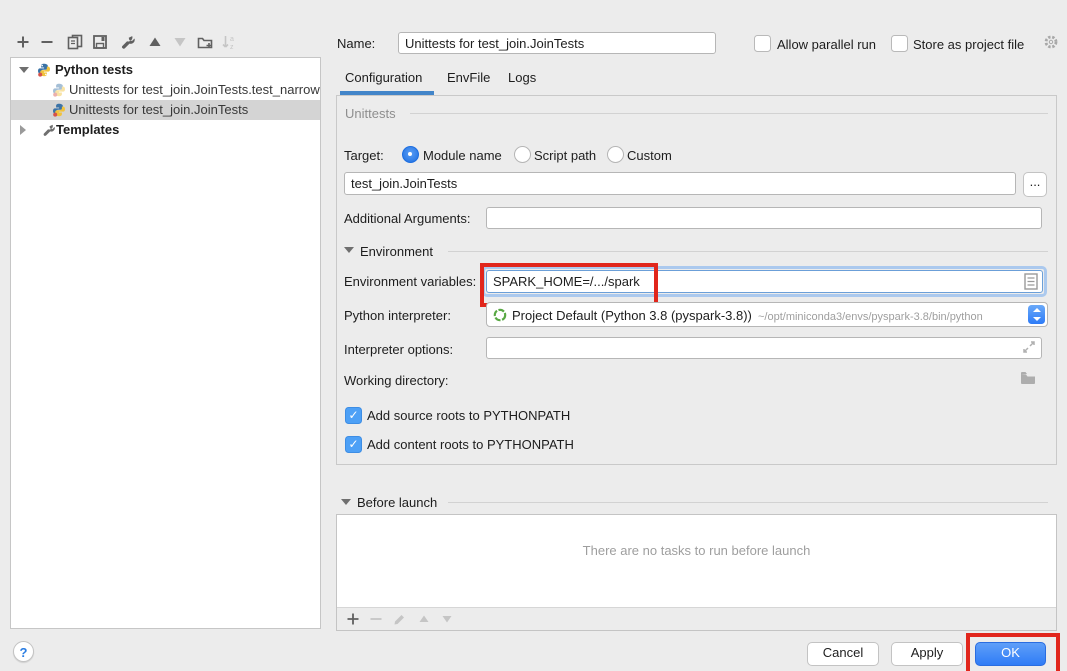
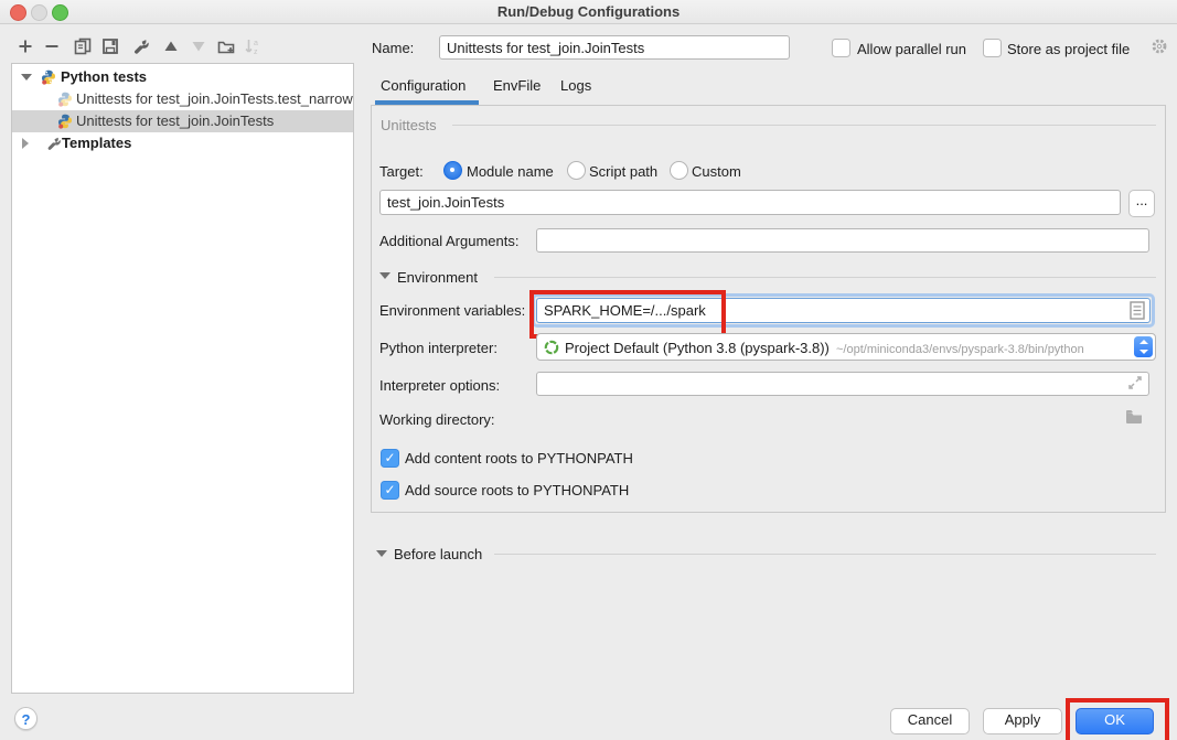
+ Run/Debug Configurations
  Python tests
  Unittests for test_join.JoinTests.test_narrow
  Unittests for test_join.JoinTests
  Templates
  Name:
  Unittests for test_join.JoinTests
  Allow parallel run
  Store as project file
  Configuration
  EnvFile
  Logs
  Unittests
  Target:
  Module name
  Script path
  Custom
  test_join.JoinTests
  ...
  Additional Arguments:
  Environment
  Environment variables:
  SPARK_HOME=/.../spark
  Python interpreter:
  Project Default (Python 3.8 (pyspark-3.8))
  ~/opt/miniconda3/envs/pyspark-3.8/bin/python
  Interpreter options:
  Working directory:
  ✓
- Add source roots to PYTHONPATH
+ Add content roots to PYTHONPATH
  ✓
- Add content roots to PYTHONPATH
+ Add source roots to PYTHONPATH
  Before launch
- There are no tasks to run before launch
  ?
  Cancel
  Apply
  OK
